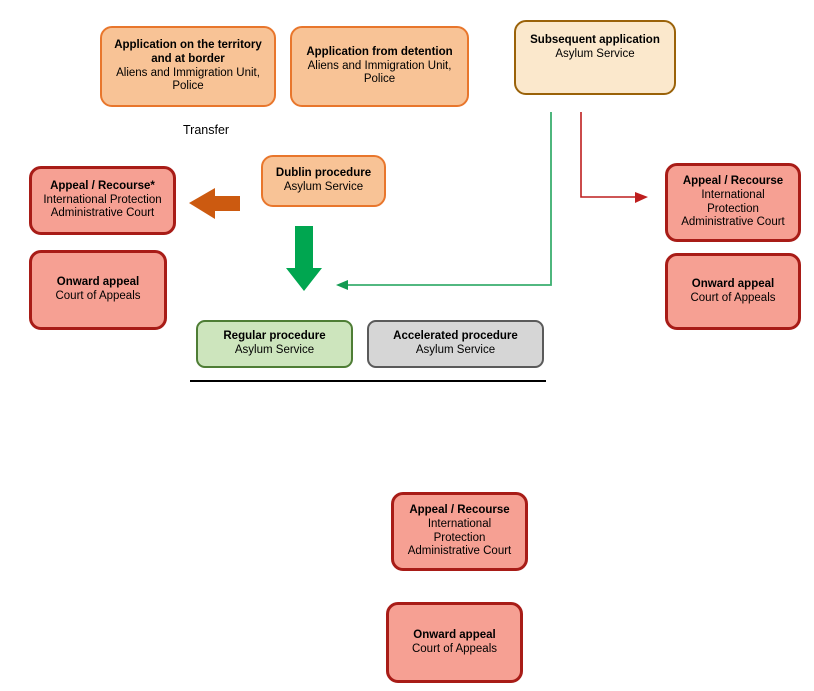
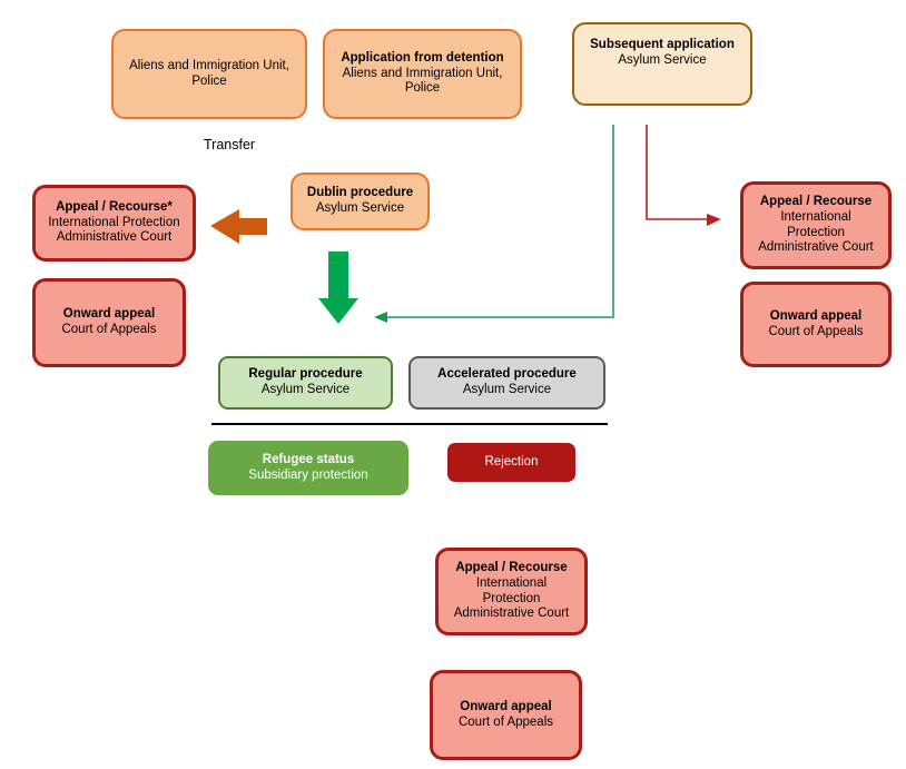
  Transfer
- Application on the territory and at border
  Aliens and Immigration Unit, Police
  Application from detention
  Aliens and Immigration Unit, Police
  Subsequent application
  Asylum Service
  Dublin procedure
  Asylum Service
  Appeal / Recourse*
  International Protection
  Administrative Court
  Onward appeal
  Court of Appeals
  Appeal / Recourse
  International
  Protection
  Administrative Court
  Onward appeal
  Court of Appeals
  Regular procedure
  Asylum Service
  Accelerated procedure
  Asylum Service
+ Refugee status
+ Subsidiary protection
+ Rejection
  Appeal / Recourse
  International
  Protection
  Administrative Court
  Onward appeal
  Court of Appeals
